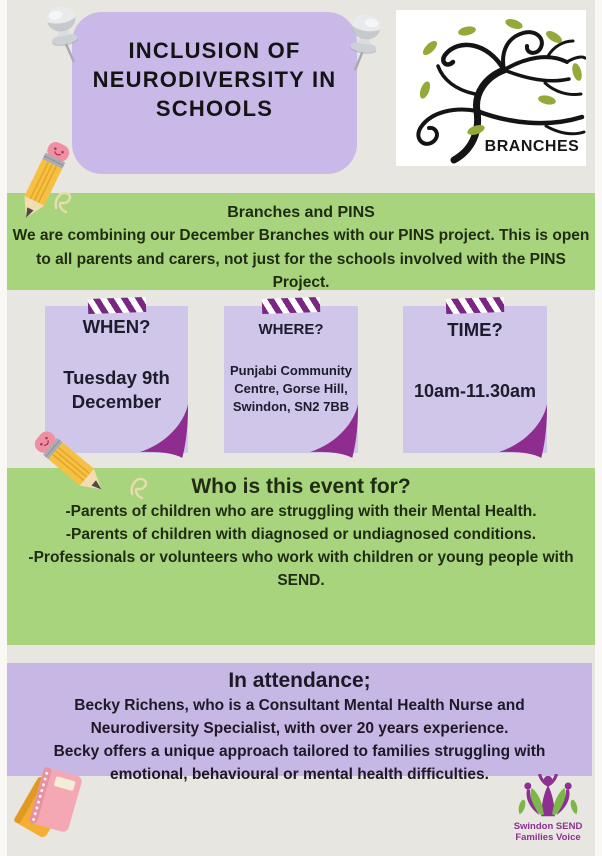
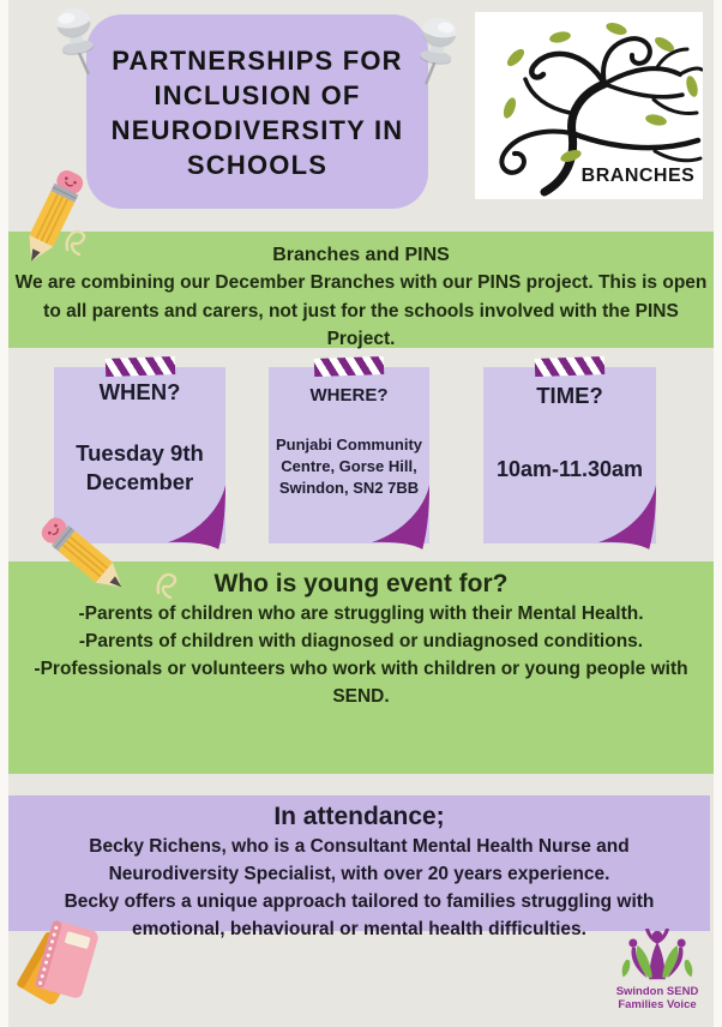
+ PARTNERSHIPS FOR
  INCLUSION OF
  NEURODIVERSITY IN
  SCHOOLS
  BRANCHES
  Branches and PINS
  We are combining our December Branches with our PINS project. This is open to all parents and carers, not just for the schools involved with the PINS Project.
  WHEN?
  Tuesday 9th December
  WHERE?
  Punjabi Community Centre, Gorse Hill, Swindon, SN2 7BB
  TIME?
  10am-11.30am
- Who is this event for?
+ Who is young event for?
  -Parents of children who are struggling with their Mental Health.
  -Parents of children with diagnosed or undiagnosed conditions.
  -Professionals or volunteers who work with children or young people with SEND.
  In attendance;
  Becky Richens, who is a Consultant Mental Health Nurse and Neurodiversity Specialist, with over 20 years experience.
  Becky offers a unique approach tailored to families struggling with emotional, behavioural or mental health difficulties.
  Swindon SEND
  Families Voice
